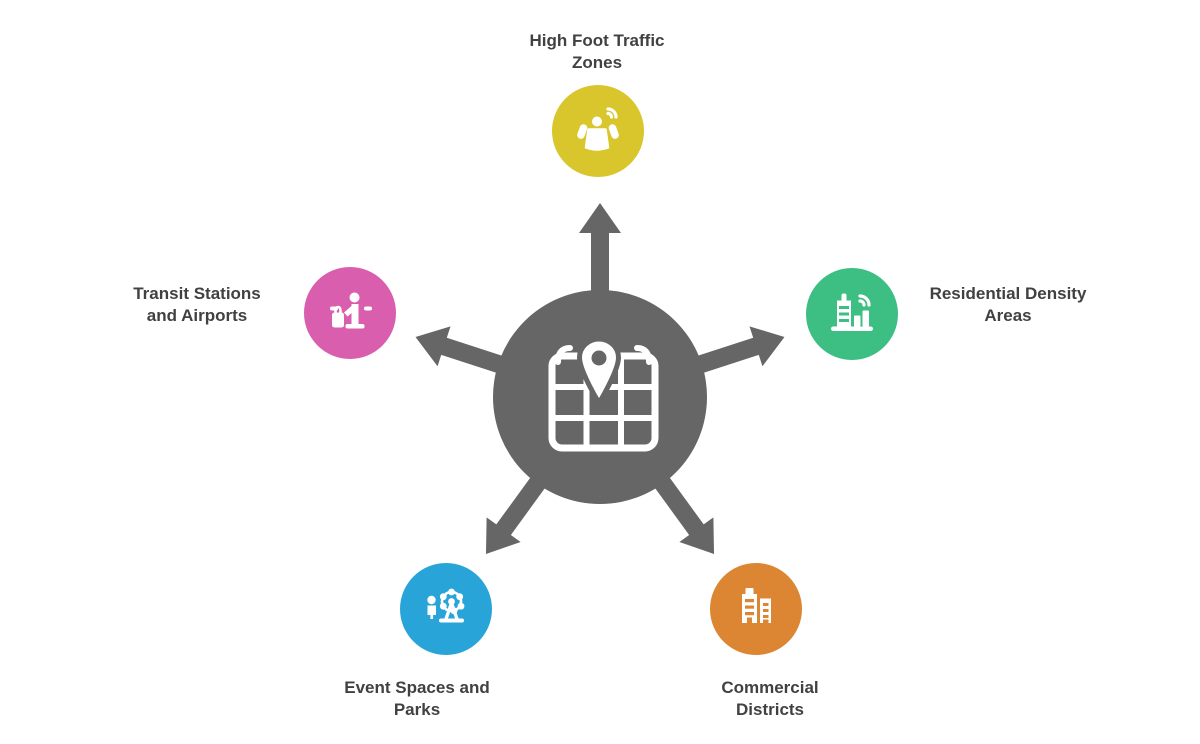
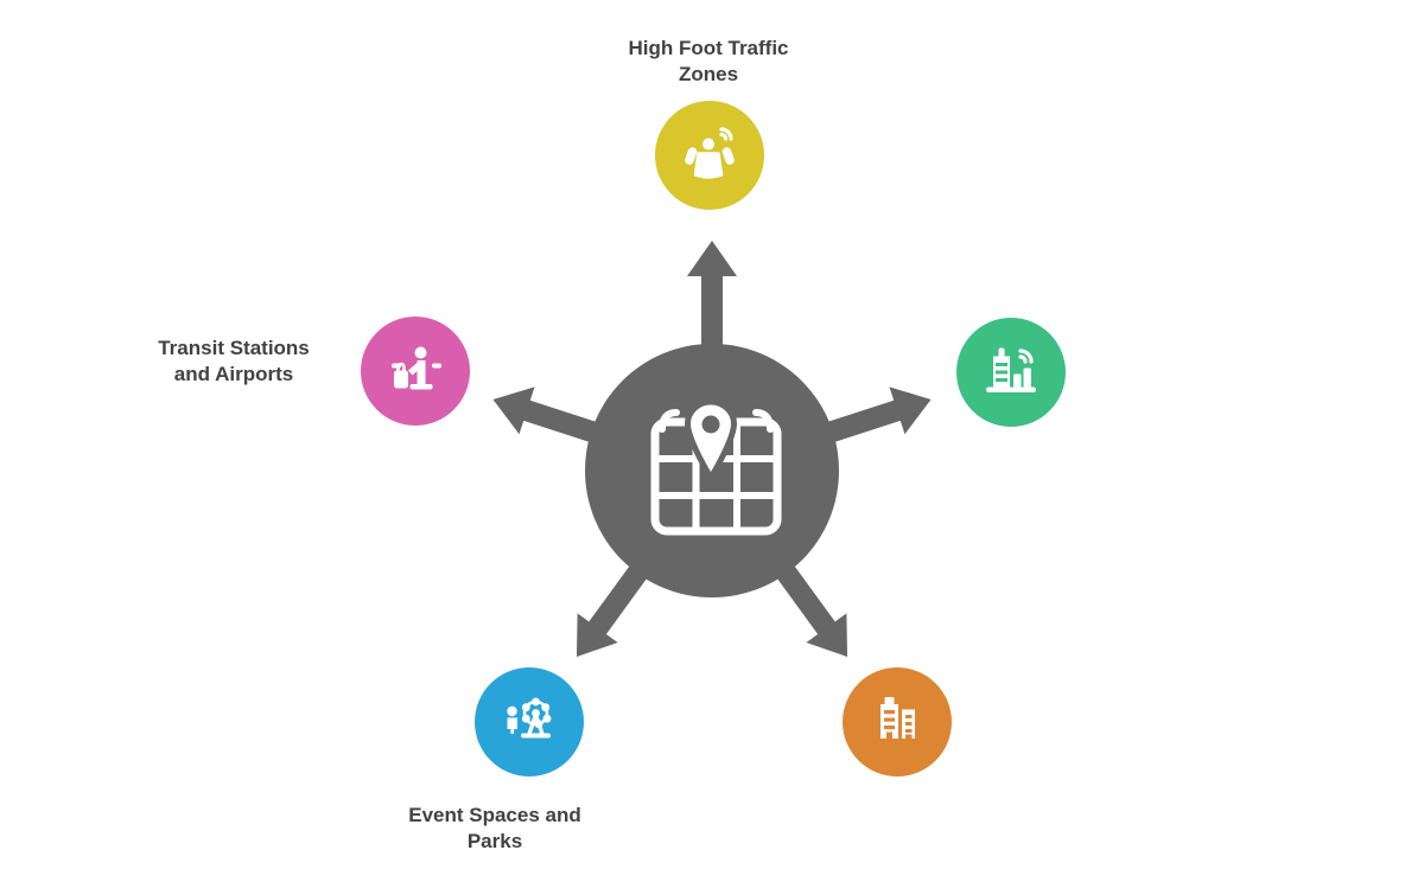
  High Foot Traffic Zones
- Residential Density Areas
- Commercial Districts
  Event Spaces and Parks
  Transit Stations and Airports
